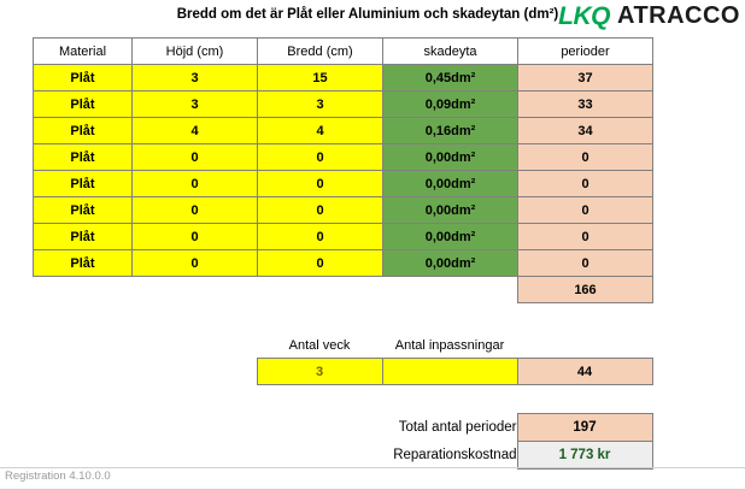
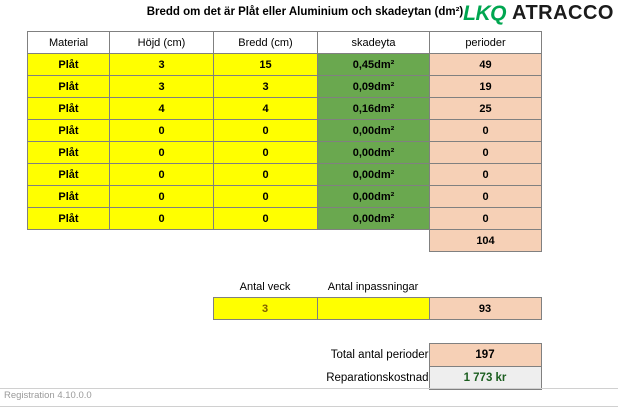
  Bredd om det är Plåt eller Aluminium och skadeytan (dm²)
  LKQ
  ATRACCO
  Material	Höjd (cm)	Bredd (cm)	skadeyta	perioder
- Plåt	3	15	0,45dm²	37
+ Plåt	3	15	0,45dm²	49
- Plåt	3	3	0,09dm²	33
+ Plåt	3	3	0,09dm²	19
- Plåt	4	4	0,16dm²	34
+ Plåt	4	4	0,16dm²	25
  Plåt	0	0	0,00dm²	0
  Plåt	0	0	0,00dm²	0
  Plåt	0	0	0,00dm²	0
  Plåt	0	0	0,00dm²	0
  Plåt	0	0	0,00dm²	0
- 				166
+ 				104
  		Antal veck	Antal inpassningar
- 		3		44
+ 		3		93
  		Total antal perioder	197
  		Reparationskostnad	1 773 kr
  Registration 4.10.0.0
